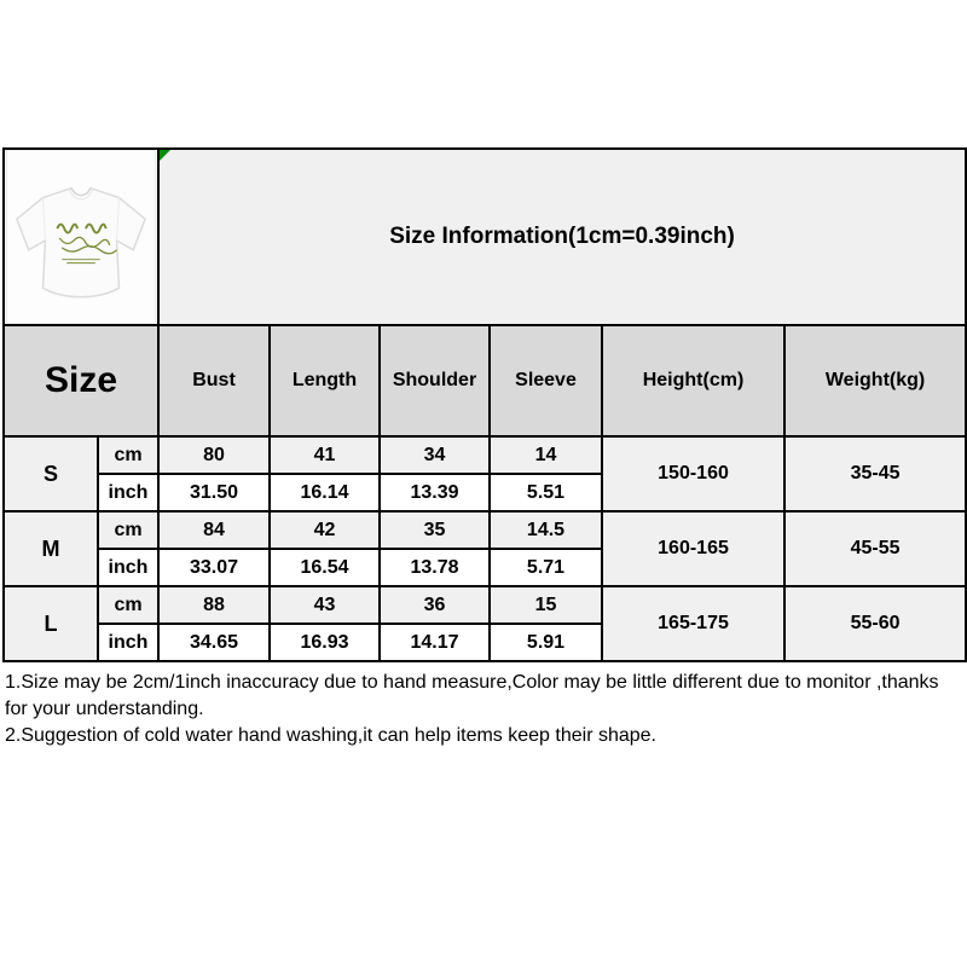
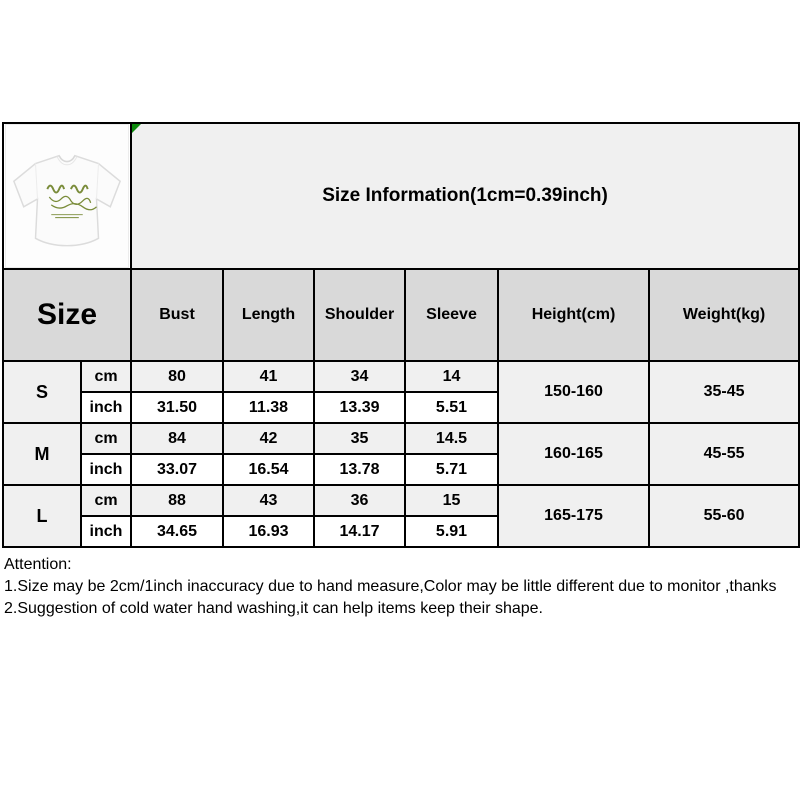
  	Size Information(1cm=0.39inch)
  Size	Bust	Length	Shoulder	Sleeve	Height(cm)	Weight(kg)
  S	cm	80	41	34	14	150-160	35-45
- inch	31.50	16.14	13.39	5.51
+ inch	31.50	11.38	13.39	5.51
  M	cm	84	42	35	14.5	160-165	45-55
  inch	33.07	16.54	13.78	5.71
  L	cm	88	43	36	15	165-175	55-60
  inch	34.65	16.93	14.17	5.91
+ Attention:
  1.Size may be 2cm/1inch inaccuracy due to hand measure,Color may be little different due to monitor ,thanks
- for your understanding.
  2.Suggestion of cold water hand washing,it can help items keep their shape.
